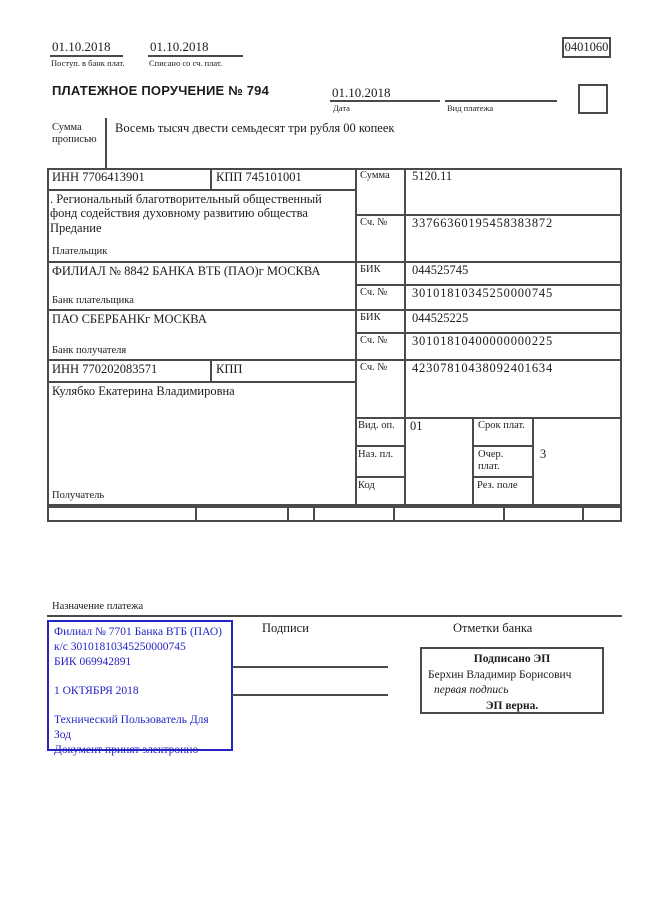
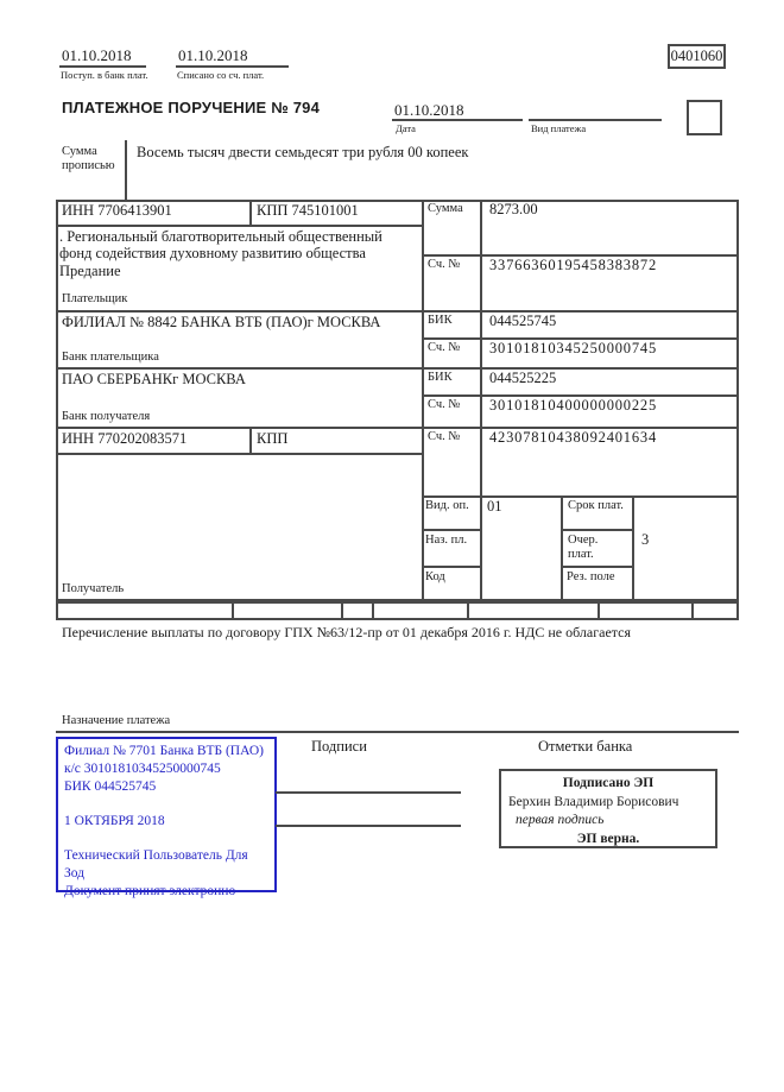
  01.10.2018
  Поступ. в банк плат.
  01.10.2018
  Списано со сч. плат.
  0401060
  ПЛАТЕЖНОЕ ПОРУЧЕНИЕ № 794
  01.10.2018
  Дата
  Вид платежа
  Сумма прописью
  Восемь тысяч двести семьдесят три рубля 00 копеек
  ИНН 7706413901
  КПП 745101001
  Сумма
- 5120.11
+ 8273.00
  . Региональный благотворительный общественный фонд содействия духовному развитию общества Предание
  Сч. №
  33766360195458383872
  Плательщик
  ФИЛИАЛ № 8842 БАНКА ВТБ (ПАО)г МОСКВА
  БИК
  044525745
  Сч. №
  30101810345250000745
  Банк плательщика
  ПАО СБЕРБАНКг МОСКВА
  БИК
  044525225
  Сч. №
  30101810400000000225
  Банк получателя
  ИНН 770202083571
  КПП
  Сч. №
  42307810438092401634
- Кулябко Екатерина Владимировна
  Получатель
  Вид. оп.
  01
  Срок плат.
  Наз. пл.
  Очер. плат.
  3
  Код
  Рез. поле
+ Перечисление выплаты по договору ГПХ №63/12-пр от 01 декабря 2016 г. НДС не облагается
  Назначение платежа
  Филиал № 7701 Банка ВТБ (ПАО)
  к/с 30101810345250000745
- БИК 069942891
+ БИК 044525745
  1 ОКТЯБРЯ 2018
  Технический Пользователь Для Зод
  Документ принят электронно
  Подписи
  Отметки банка
  Подписано ЭП
  Берхин Владимир Борисович
  первая подпись
  ЭП верна.
